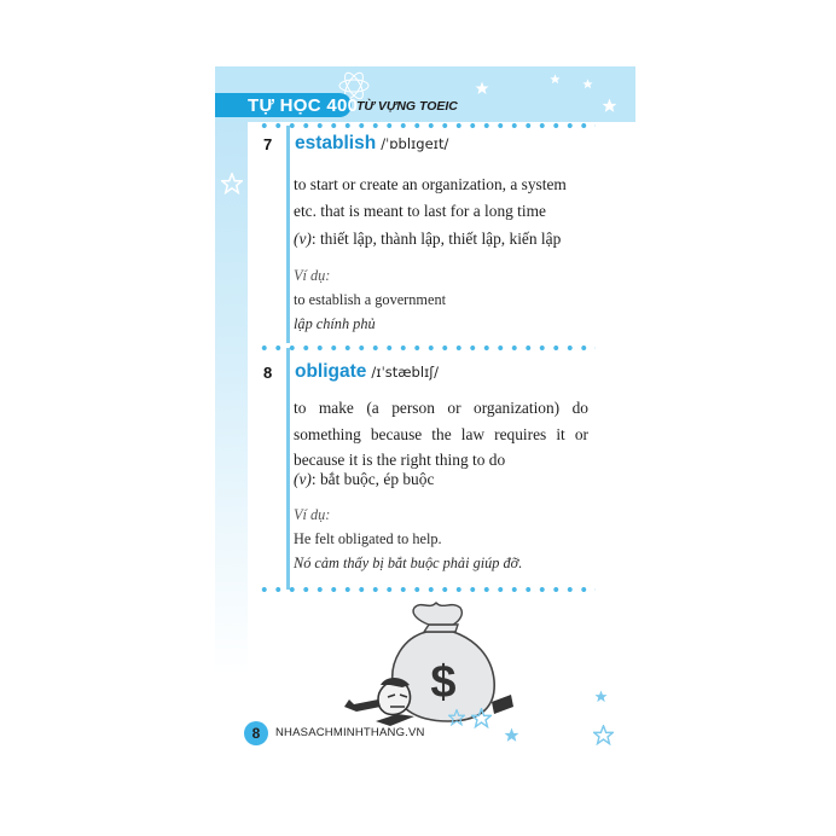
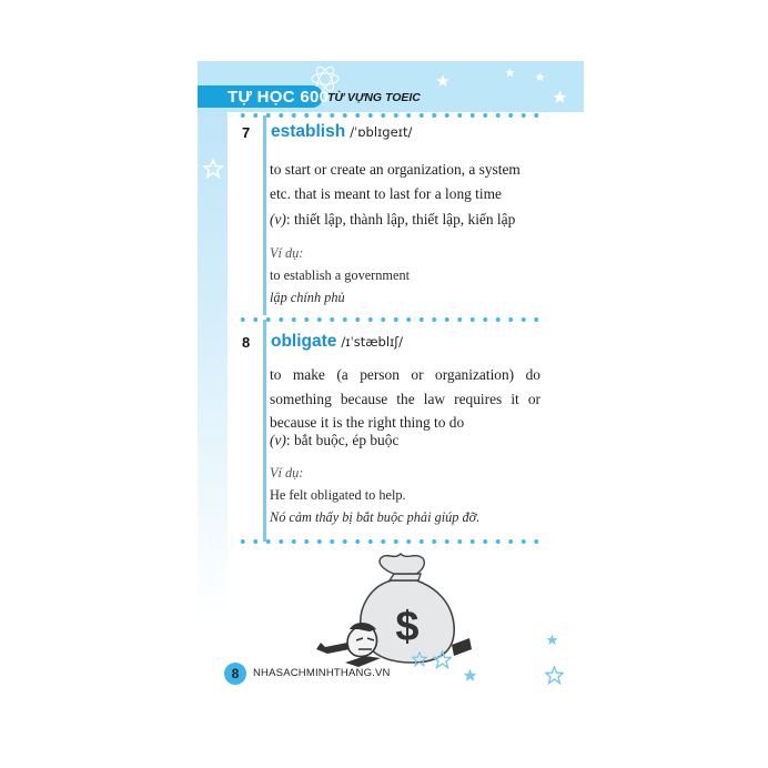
- TỰ HỌC 400
+ TỰ HỌC 600
  TỪ VỰNG TOEIC
  7
  establish /ˈɒblɪgeɪt/
  to start or create an organization, a system
  etc. that is meant to last for a long time
  (v): thiết lập, thành lập, thiết lập, kiến lập
  Ví dụ:
  to establish a government
  lập chính phủ
  8
  obligate /ɪˈstæblɪʃ/
  to make (a person or organization) do something because the law requires it or because it is the right thing to do
  (v): bắt buộc, ép buộc
  Ví dụ:
  He felt obligated to help.
  Nó cảm thấy bị bắt buộc phải giúp đỡ.
  $
  8
  NHASACHMINHTHANG.VN
